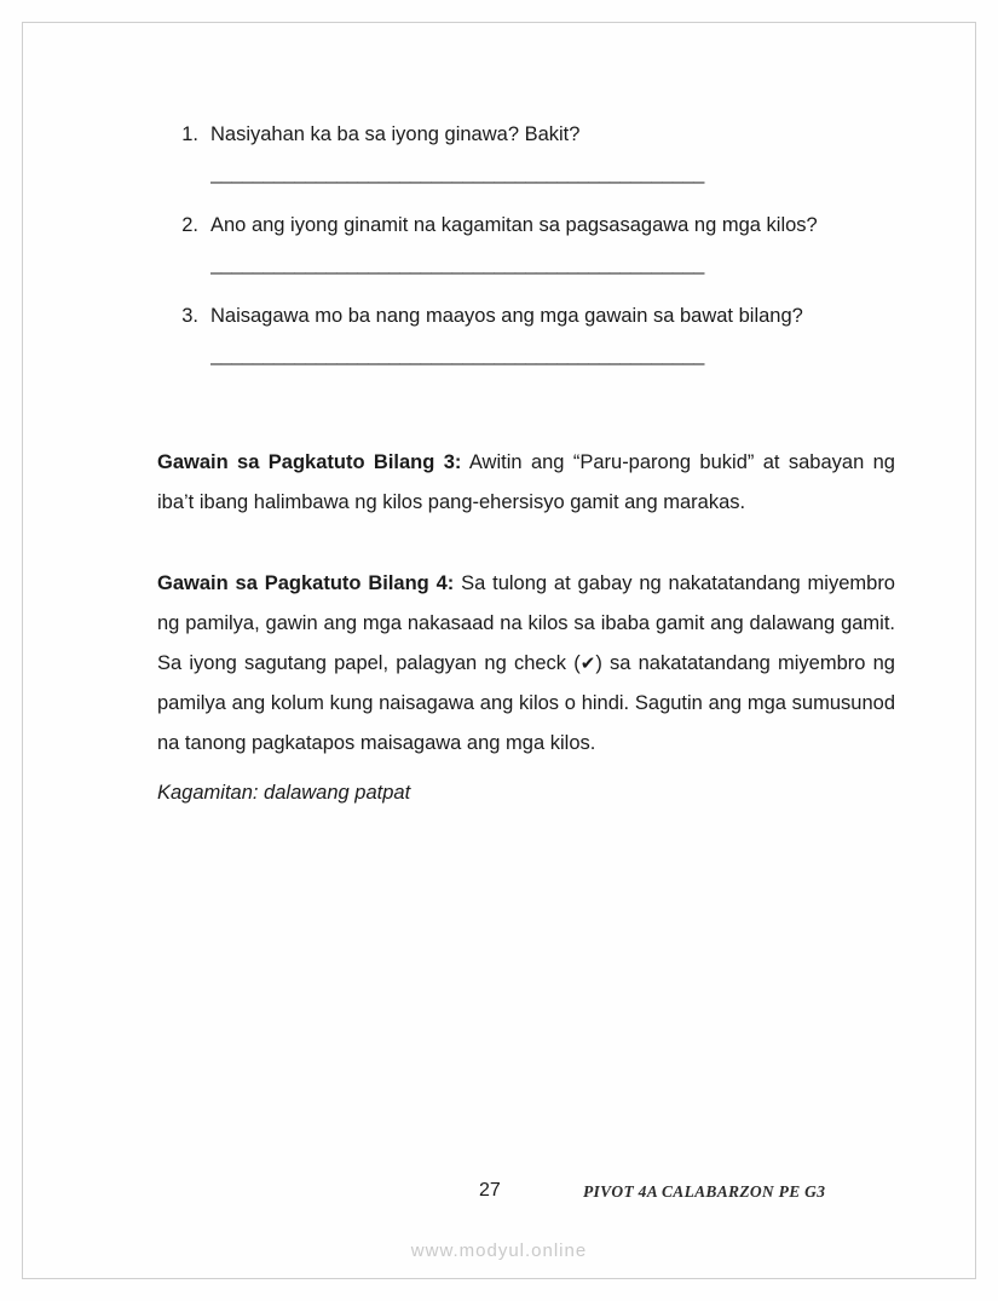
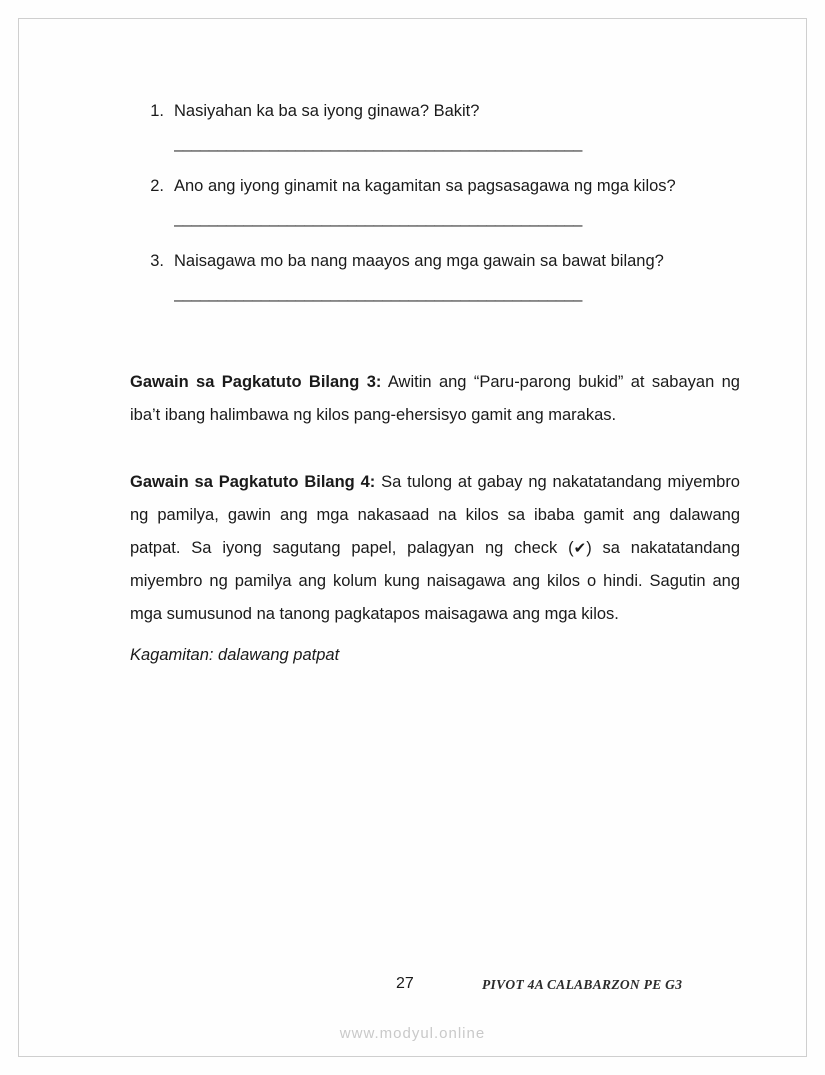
  1.
  Nasiyahan ka ba sa iyong ginawa? Bakit?
  _______________________________________________
  2.
  Ano ang iyong ginamit na kagamitan sa pagsasagawa ng mga kilos?
  _______________________________________________
  3.
  Naisagawa mo ba nang maayos ang mga gawain sa bawat bilang?
  _______________________________________________
  Gawain sa Pagkatuto Bilang 3: Awitin ang “Paru-parong bukid” at sabayan ng iba’t ibang halimbawa ng kilos pang-ehersisyo gamit ang marakas.
- Gawain sa Pagkatuto Bilang 4: Sa tulong at gabay ng nakatatandang miyembro ng pamilya, gawin ang mga nakasaad na kilos sa ibaba gamit ang dalawang gamit. Sa iyong sagutang papel, palagyan ng check (✔) sa nakatatandang miyembro ng pamilya ang kolum kung naisagawa ang kilos o hindi. Sagutin ang mga sumusunod na tanong pagkatapos maisagawa ang mga kilos.
+ Gawain sa Pagkatuto Bilang 4: Sa tulong at gabay ng nakatatandang miyembro ng pamilya, gawin ang mga nakasaad na kilos sa ibaba gamit ang dalawang patpat. Sa iyong sagutang papel, palagyan ng check (✔) sa nakatatandang miyembro ng pamilya ang kolum kung naisagawa ang kilos o hindi. Sagutin ang mga sumusunod na tanong pagkatapos maisagawa ang mga kilos.
  Kagamitan: dalawang patpat
  27
  PIVOT 4A CALABARZON PE G3
  www.modyul.online
